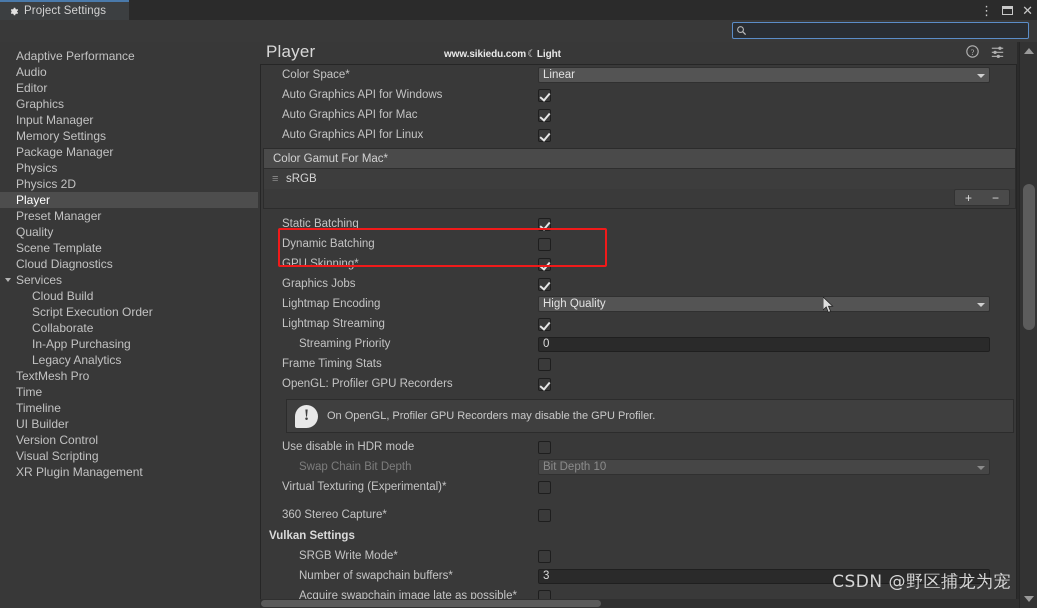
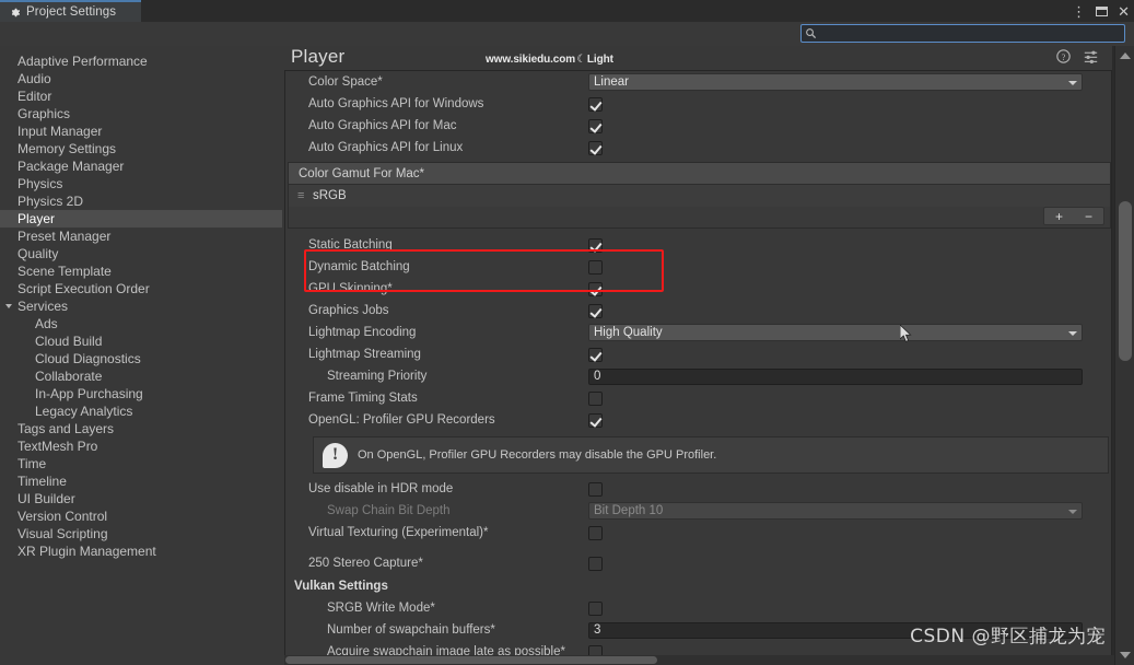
  Project Settings
  ⋮
  ✕
  Adaptive Performance
  Audio
  Editor
  Graphics
  Input Manager
  Memory Settings
  Package Manager
  Physics
  Physics 2D
  Player
  Preset Manager
  Quality
  Scene Template
- Cloud Diagnostics
+ Script Execution Order
  Services
+ Ads
  Cloud Build
- Script Execution Order
+ Cloud Diagnostics
  Collaborate
  In-App Purchasing
  Legacy Analytics
+ Tags and Layers
  TextMesh Pro
  Time
  Timeline
  UI Builder
  Version Control
  Visual Scripting
  XR Plugin Management
  Player
  www.sikiedu.com
  ☾
  Light
  ?
  Color Space*
  Linear
  Auto Graphics API for Windows
  Auto Graphics API for Mac
  Auto Graphics API for Linux
  Color Gamut For Mac*
  ≡
  sRGB
  +
  −
  Static Batching
  Dynamic Batching
  GPU Skinning*
  Graphics Jobs
  Lightmap Encoding
  High Quality
  Lightmap Streaming
  Streaming Priority
  0
  Frame Timing Stats
  OpenGL: Profiler GPU Recorders
  !
  On OpenGL, Profiler GPU Recorders may disable the GPU Profiler.
  Use disable in HDR mode
  Swap Chain Bit Depth
  Bit Depth 10
  Virtual Texturing (Experimental)*
- 360 Stereo Capture*
+ 250 Stereo Capture*
  Vulkan Settings
  SRGB Write Mode*
  Number of swapchain buffers*
  3
  Acquire swapchain image late as possible*
  CSDN @野区捕龙为宠
